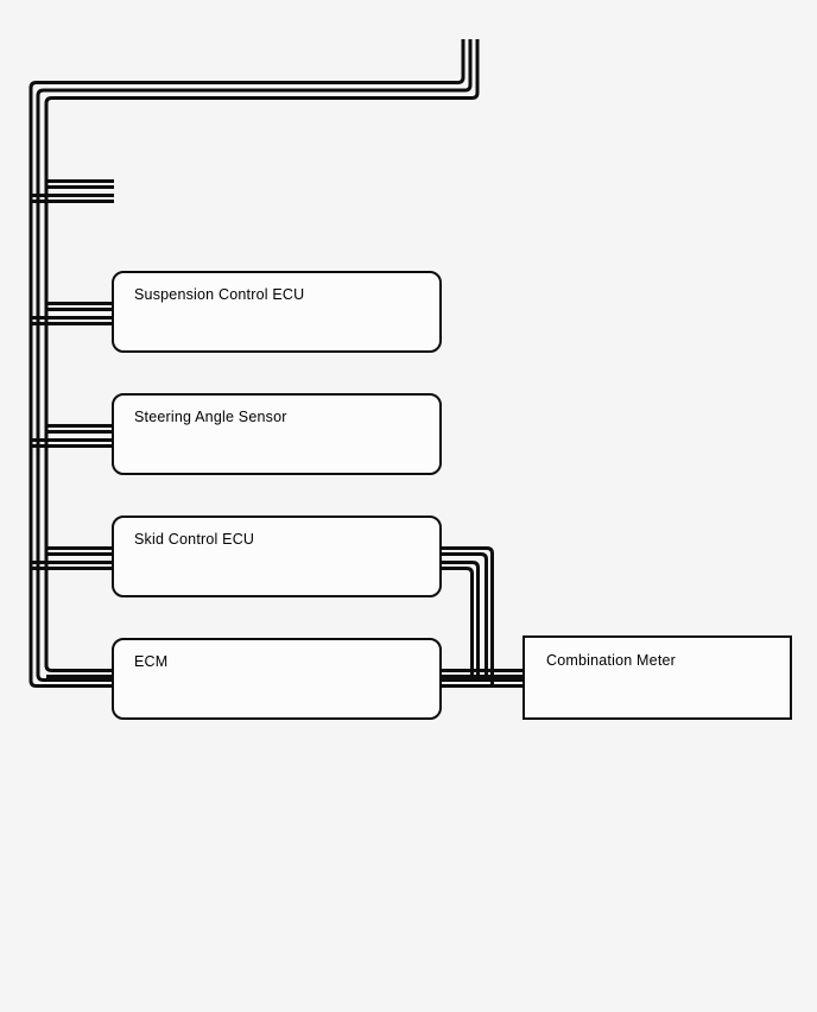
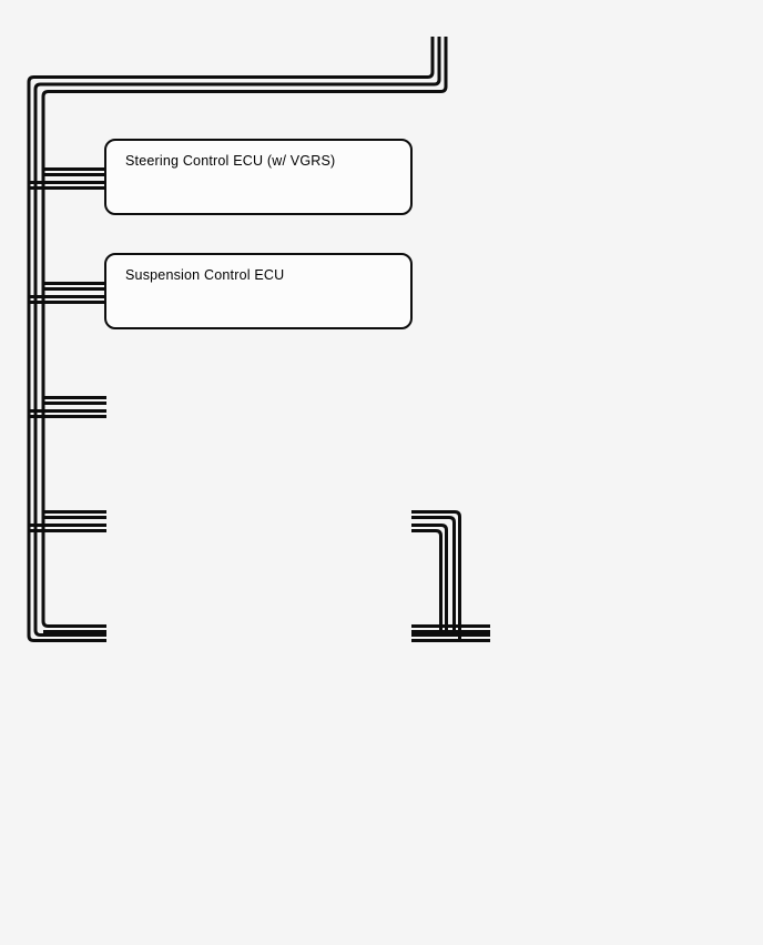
+ Steering Control ECU (w/ VGRS)
  Suspension Control ECU
- Steering Angle Sensor
- Skid Control ECU
- ECM
- Combination Meter
